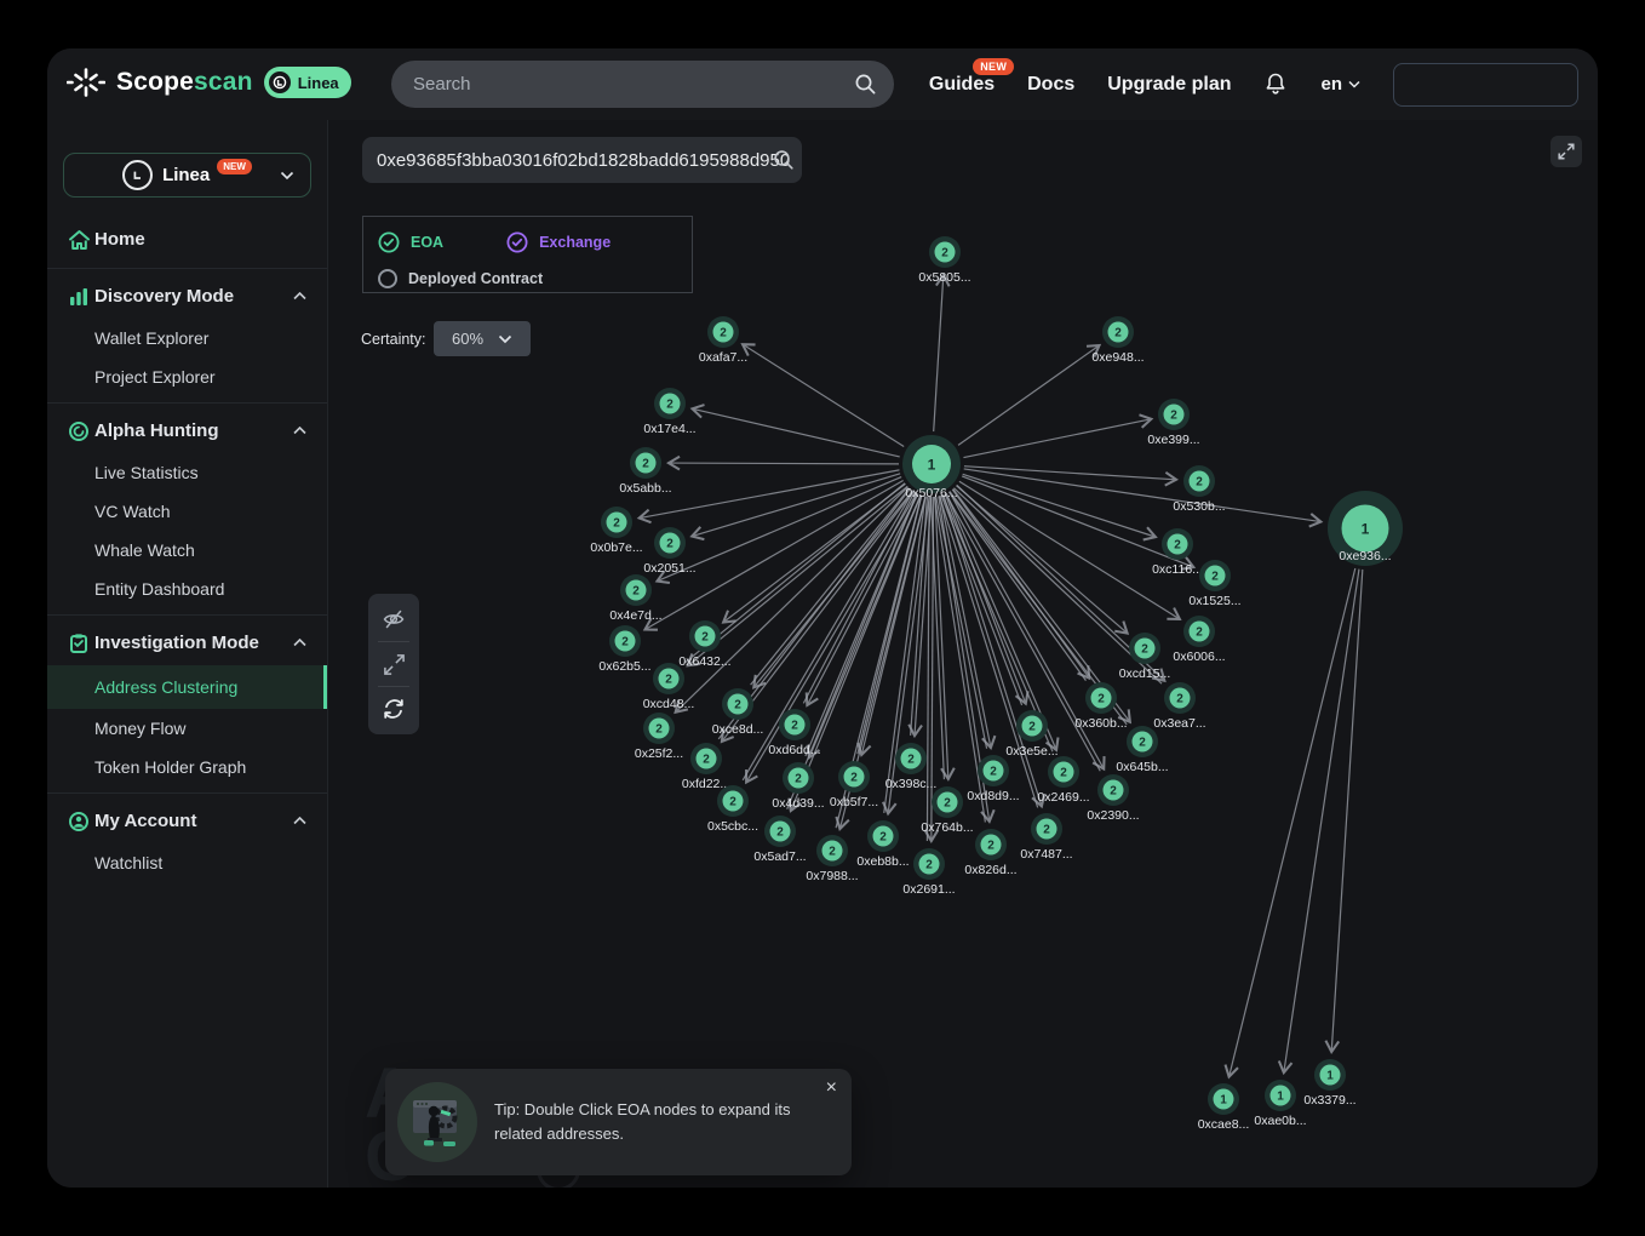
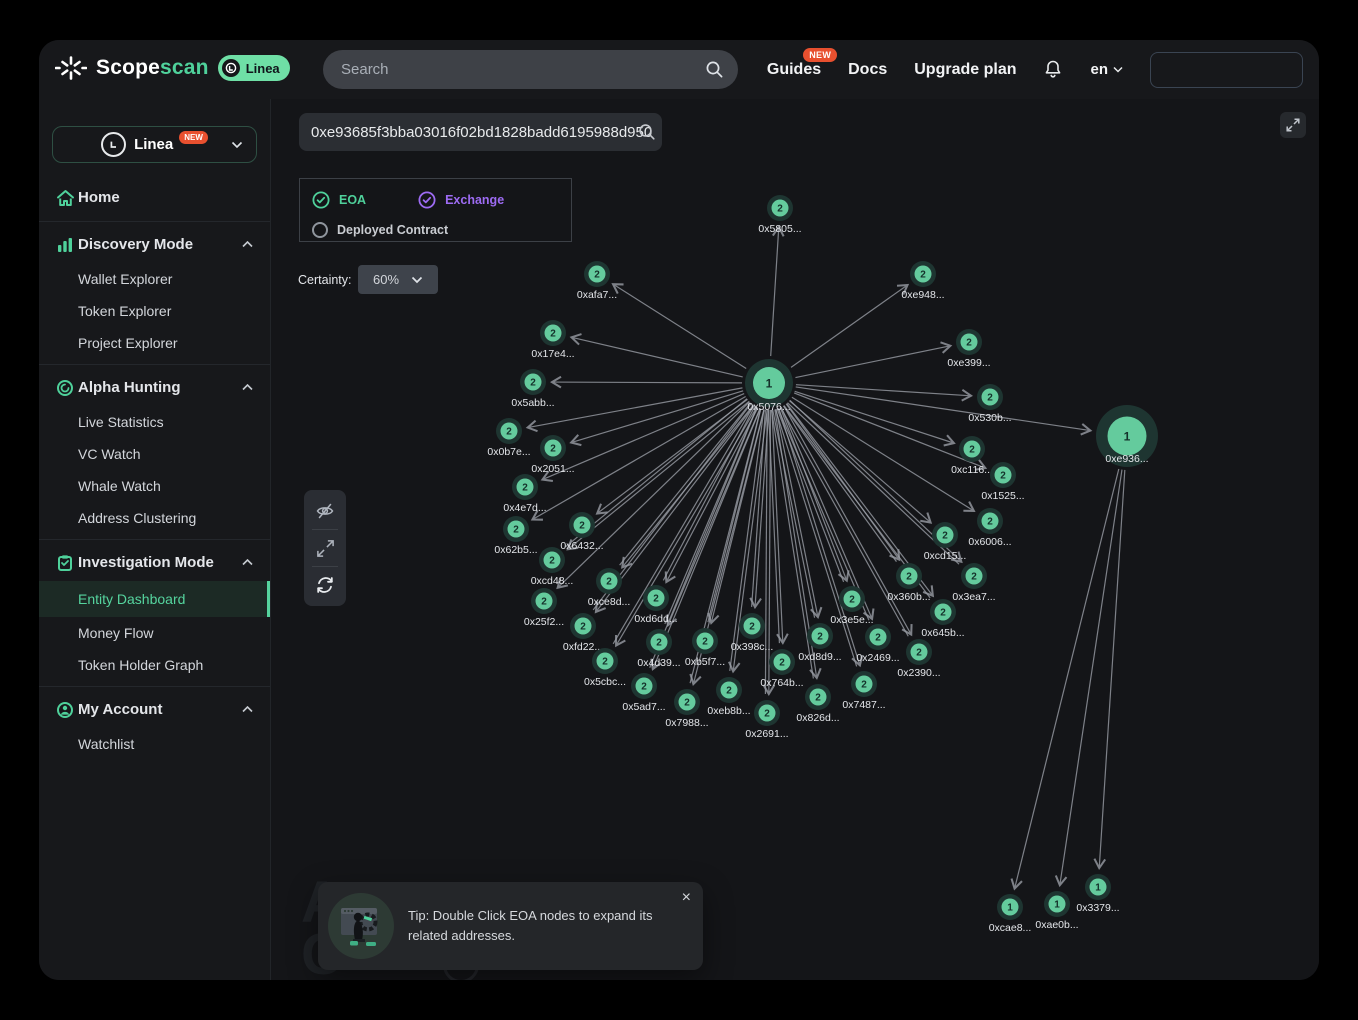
  Scopescan
  Linea
  Search
  Guides
  NEW
  Docs
  Upgrade plan
  en
  Linea
  NEW
  Home
  Discovery Mode
  Wallet Explorer
+ Token Explorer
  Project Explorer
  Alpha Hunting
  Live Statistics
  VC Watch
  Whale Watch
- Entity Dashboard
+ Address Clustering
  Investigation Mode
- Address Clustering
+ Entity Dashboard
  Money Flow
  Token Holder Graph
  My Account
  Watchlist
  1
  0x5076...
  1
  0xe936...
  2
  0x5805...
  2
  0xafa7...
  2
  0xe948...
  2
  0x17e4...
  2
  0xe399...
  2
  0x5abb...
  2
  0x530b...
  2
  0x0b7e...
  2
  0x2051...
  2
  0xc116..
  2
  0x1525...
  2
  0x4e7d...
  2
  0x6006...
  2
  0x62b5...
  2
  0x6432...
  2
  0xcd15...
  2
  0xcd48...
  2
  0x360b...
  2
  0x3ea7...
  2
  0xce8d...
  2
  0x25f2...
  2
  0xd6dd...
  2
  0x3e5e...
  2
  0x645b...
  2
  0xfd22...
  2
  0x4d39...
  2
  0xb5f7...
  2
  0x398c...
  2
  0xd8d9...
  2
  0x2469...
  2
  0x2390...
  2
  0x5cbc...
  2
  0x5ad7...
  2
  0x7988...
  2
  0xeb8b...
  2
  0x2691...
  2
  0x764b...
  2
  0x826d...
  2
  0x7487...
  1
  0xcae8...
  1
  0xae0b...
  1
  0x3379...
  0xe93685f3bba03016f02bd1828badd6195988d90
  EOA
  Exchange
  Deployed Contract
  Certainty:
  60%
  Tip: Double Click EOA nodes to expand its related addresses.
  ×
